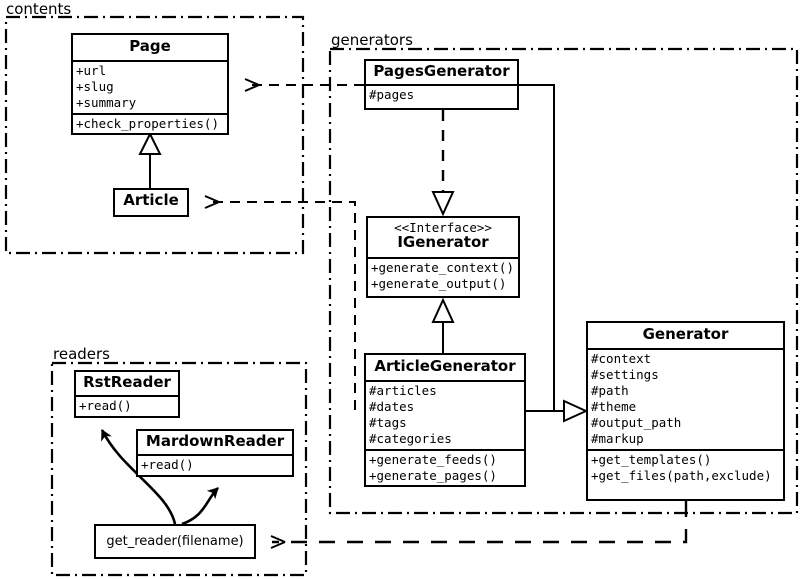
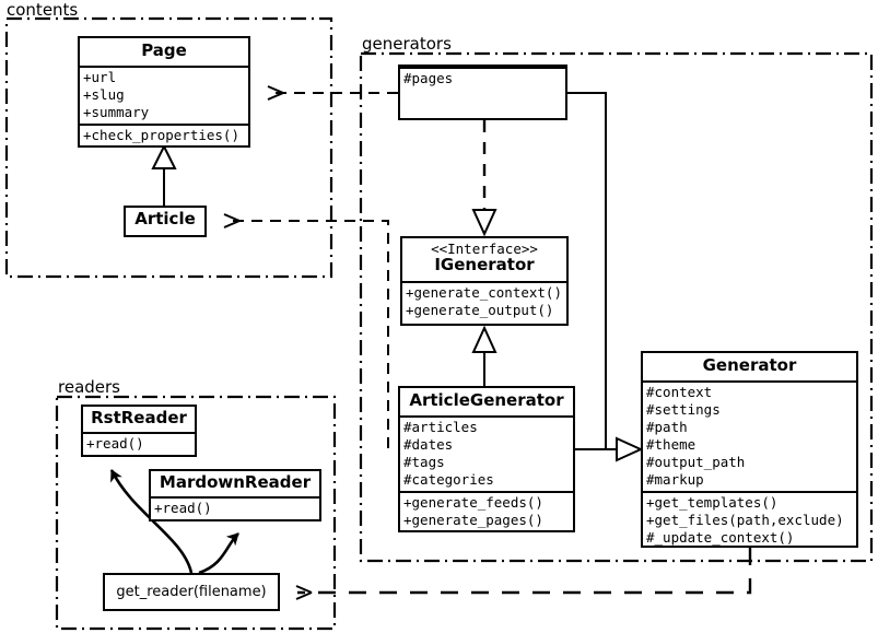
  contents
  generators
  readers
  Page
  +url
  +slug
  +summary
  +check_properties()
  Article
- PagesGenerator
  #pages
  <<Interface>>
  IGenerator
  +generate_context()
  +generate_output()
  ArticleGenerator
  #articles
  #dates
  #tags
  #categories
  +generate_feeds()
  +generate_pages()
  Generator
  #context
  #settings
  #path
  #theme
  #output_path
  #markup
  +get_templates()
  +get_files(path,exclude)
+ #_update_context()
  RstReader
  +read()
  MardownReader
  +read()
  get_reader(filename)
